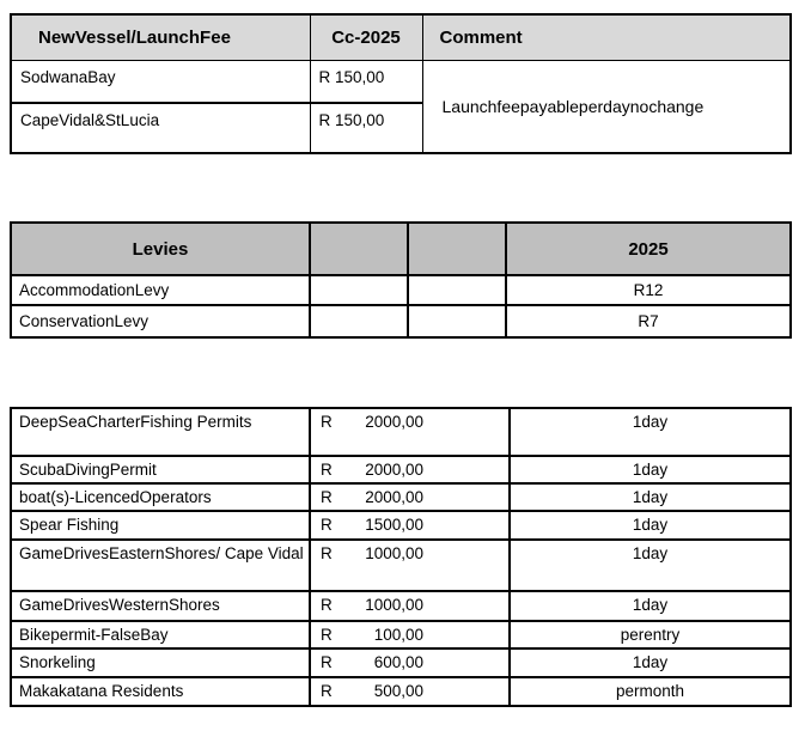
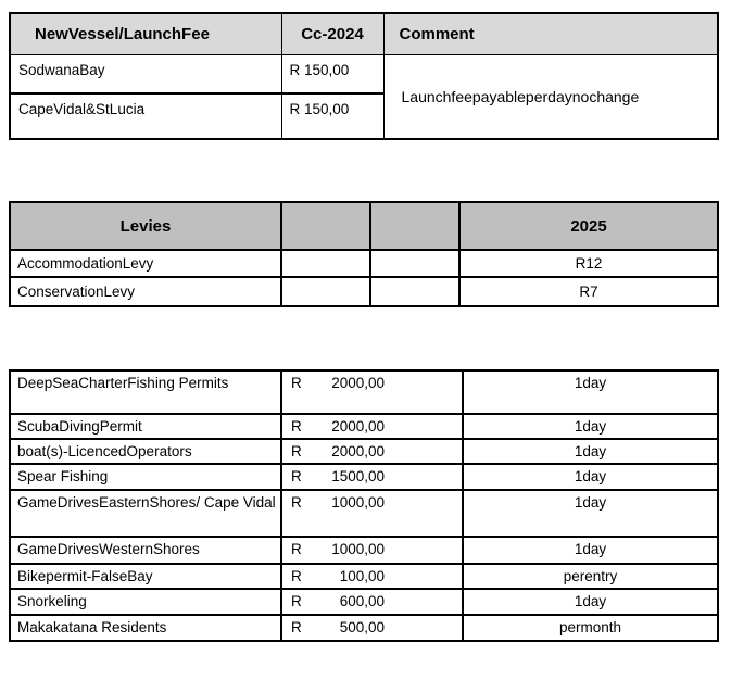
- NewVessel/LaunchFee	Cc-2025	Comment
+ NewVessel/LaunchFee	Cc-2024	Comment
  SodwanaBay	R 150,00	Launchfeepayableperdaynochange
  CapeVidal&StLucia	R 150,00
  Levies			2025
  AccommodationLevy			R12
  ConservationLevy			R7
  DeepSeaCharterFishing Permits	R 2000,00	1day
  ScubaDivingPermit	R 2000,00	1day
  boat(s)-LicencedOperators	R 2000,00	1day
  Spear Fishing	R 1500,00	1day
  GameDrivesEasternShores/ Cape Vidal	R 1000,00	1day
  GameDrivesWesternShores	R 1000,00	1day
  Bikepermit-FalseBay	R 100,00	perentry
  Snorkeling	R 600,00	1day
  Makakatana Residents	R 500,00	permonth
